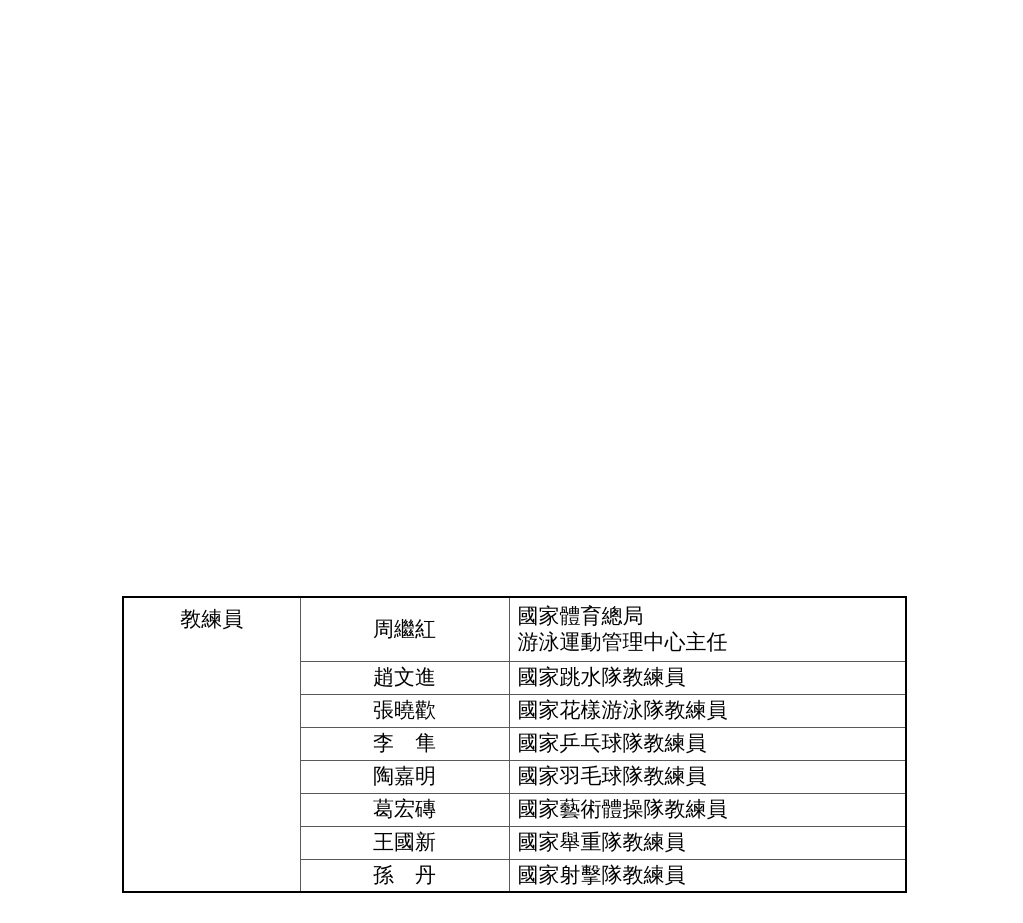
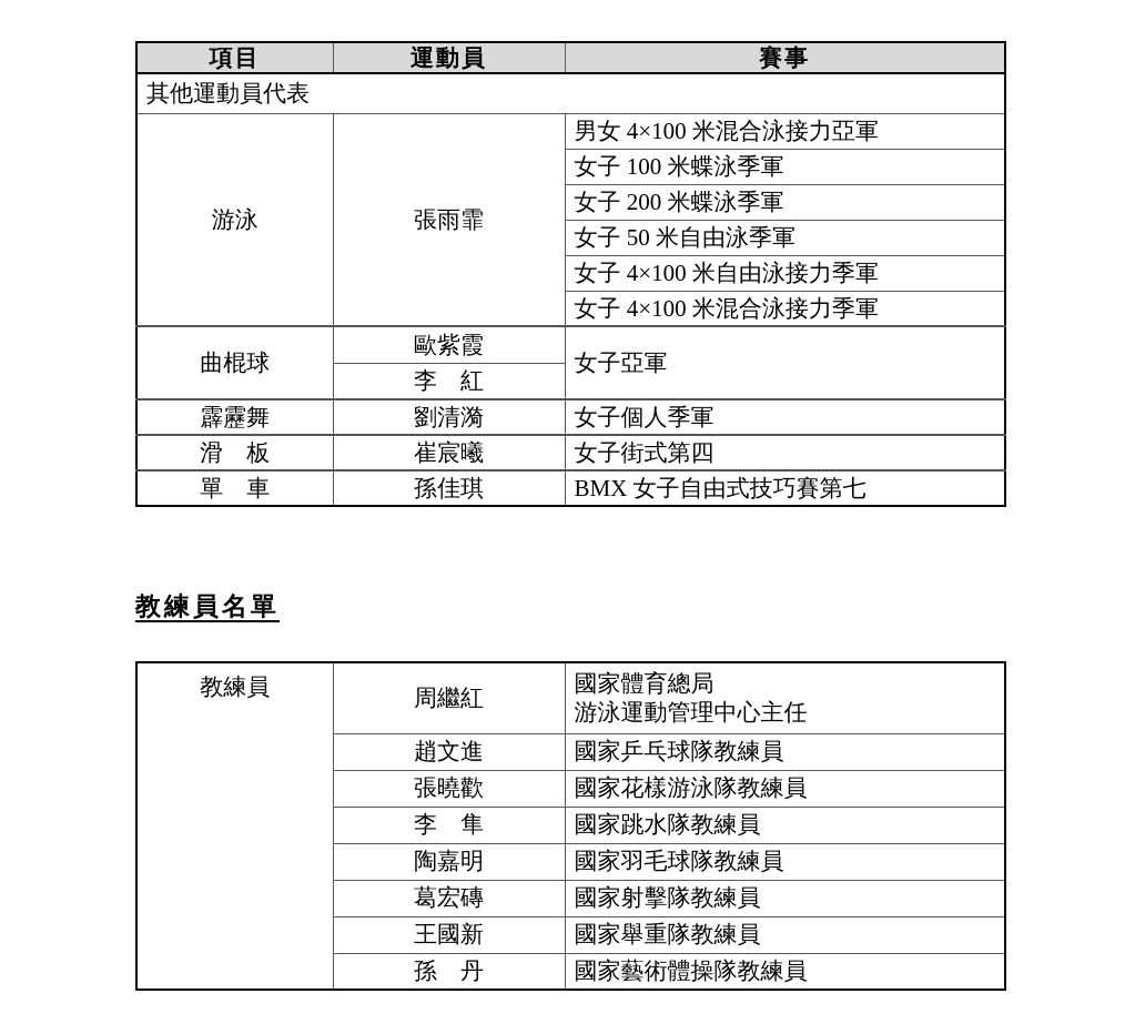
+ 項目	運動員	賽事
+ 其他運動員代表
+ 游泳	張雨霏	男女 4×100 米混合泳接力亞軍
+ 女子 100 米蝶泳季軍
+ 女子 200 米蝶泳季軍
+ 女子 50 米自由泳季軍
+ 女子 4×100 米自由泳接力季軍
+ 女子 4×100 米混合泳接力季軍
+ 曲棍球	歐紫霞	女子亞軍
+ 李 紅
+ 霹靂舞	劉清漪	女子個人季軍
+ 滑 板	崔宸曦	女子街式第四
+ 單 車	孫佳琪	BMX 女子自由式技巧賽第七
+ 教練員名單
  教練員	周繼紅	國家體育總局 游泳運動管理中心主任
- 趙文進	國家跳水隊教練員
+ 趙文進	國家乒乓球隊教練員
  張曉歡	國家花樣游泳隊教練員
- 李 隼	國家乒乓球隊教練員
+ 李 隼	國家跳水隊教練員
  陶嘉明	國家羽毛球隊教練員
- 葛宏磚	國家藝術體操隊教練員
+ 葛宏磚	國家射擊隊教練員
  王國新	國家舉重隊教練員
- 孫 丹	國家射擊隊教練員
+ 孫 丹	國家藝術體操隊教練員
